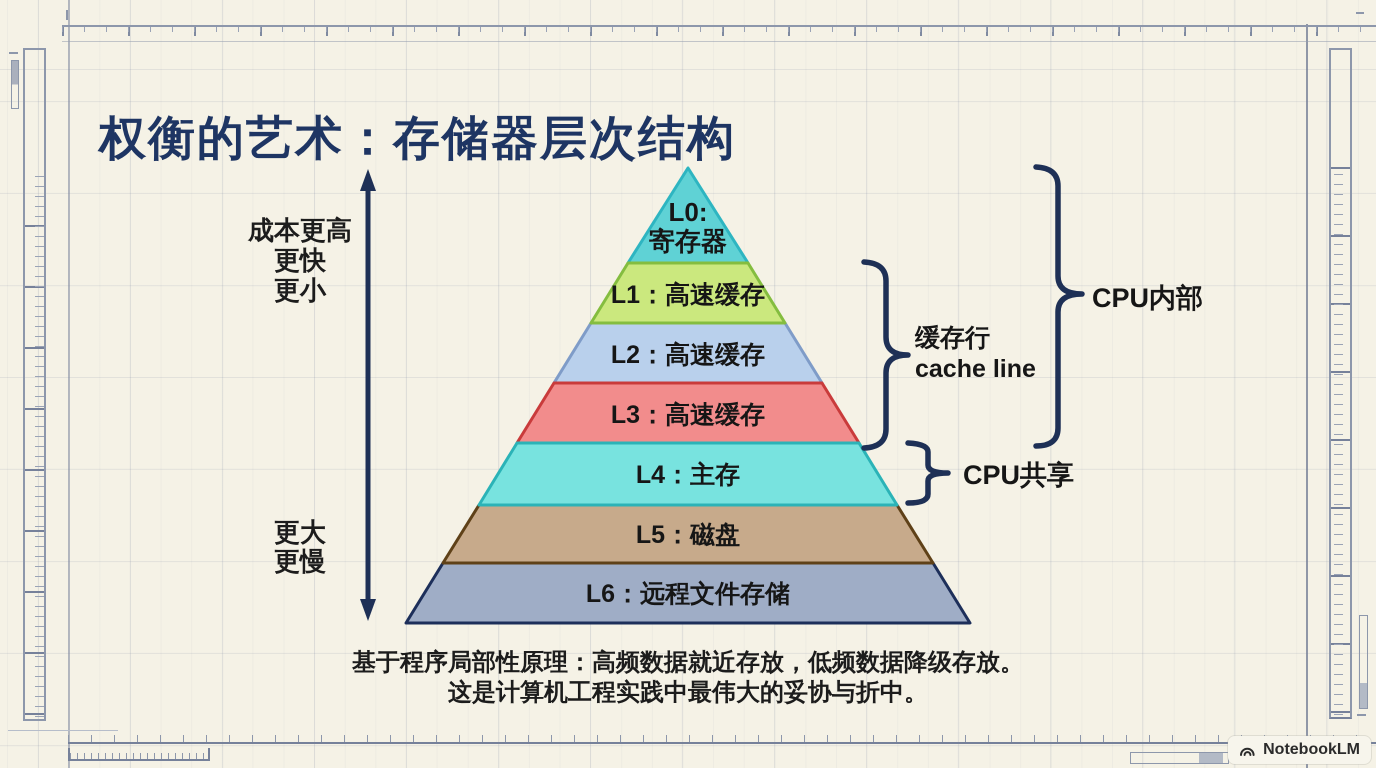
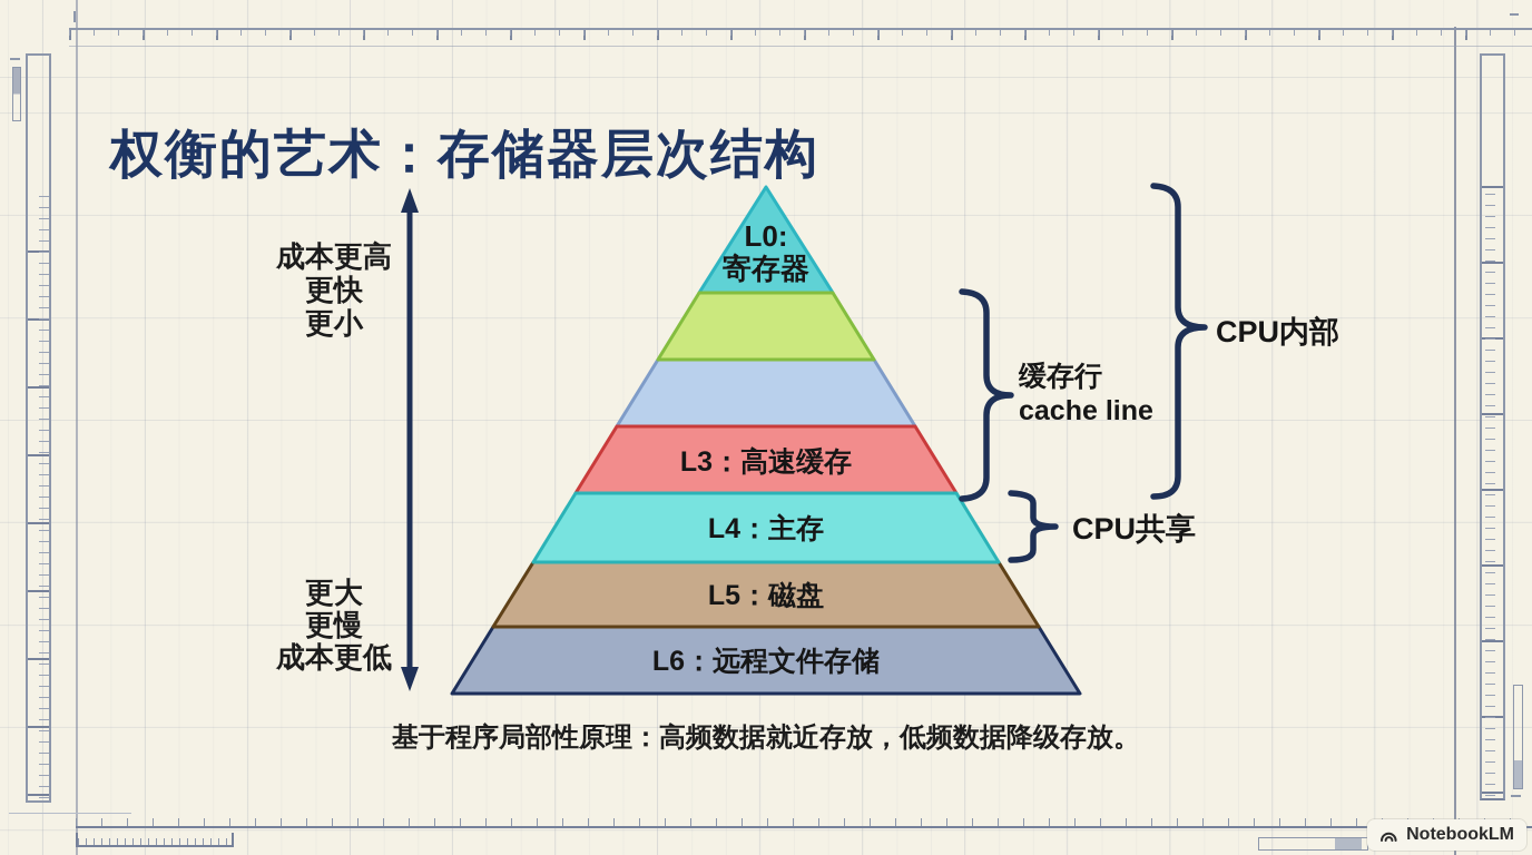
  权衡的艺术：存储器层次结构
  成本更高
  更快
  更小
  更大
  更慢
+ 成本更低
  L0:
  寄存器
- L1：高速缓存
- L2：高速缓存
  L3：高速缓存
  L4：主存
  L5：磁盘
  L6：远程文件存储
  缓存行
  cache line
  CPU内部
  CPU共享
  基于程序局部性原理：高频数据就近存放，低频数据降级存放。
- 这是计算机工程实践中最伟大的妥协与折中。
  NotebookLM
